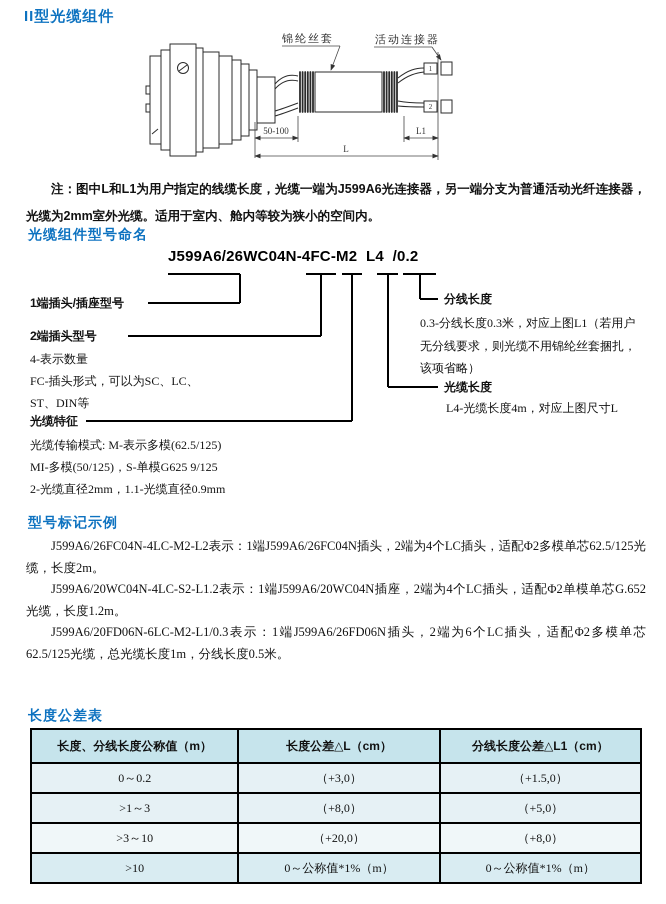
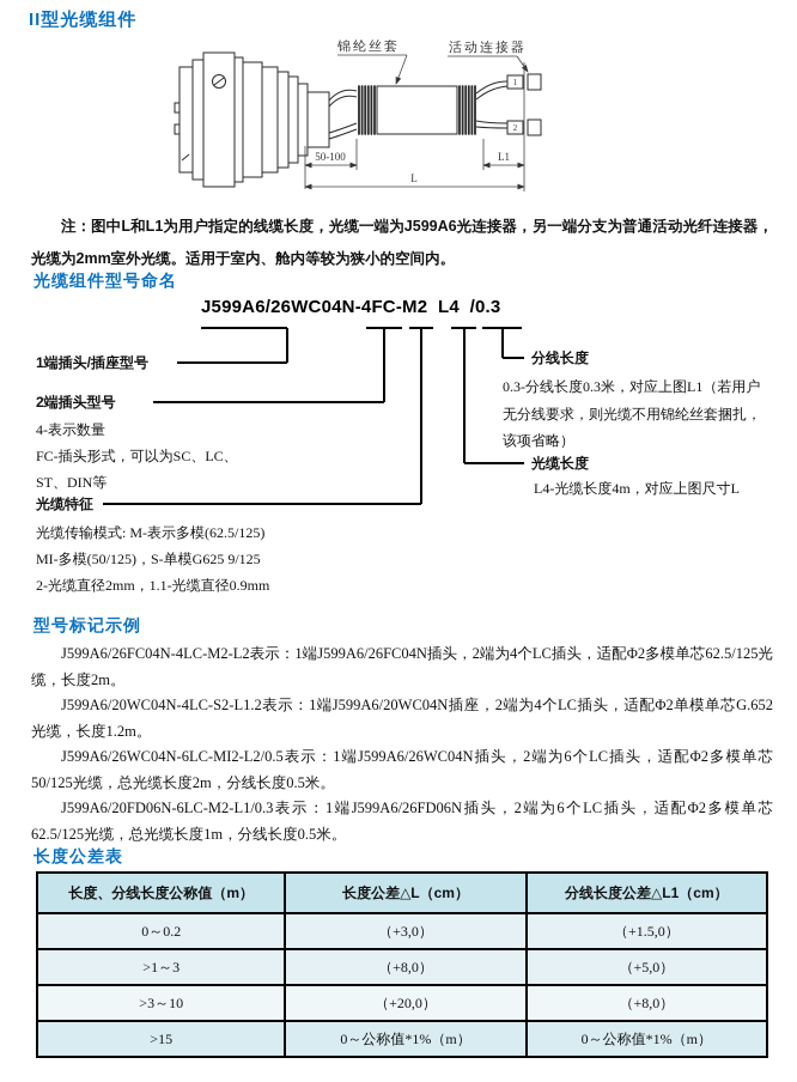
  II型光缆组件
  1
  2
  锦纶丝套
  活动连接器
  50-100
  L1
  L
  注：图中L和L1为用户指定的线缆长度，光缆一端为J599A6光连接器，另一端分支为普通活动光纤连接器，光缆为2mm室外光缆。适用于室内、舱内等较为狭小的空间内。
  光缆组件型号命名
- J599A6/26WC04N-4FC-M2 L4 /0.2
+ J599A6/26WC04N-4FC-M2 L4 /0.3
  1端插头/插座型号
  2端插头型号
  4-表示数量
  FC-插头形式，可以为SC、LC、
  ST、DIN等
  光缆特征
  光缆传输模式: M-表示多模(62.5/125)
  MI-多模(50/125)，S-单模G625 9/125
  2-光缆直径2mm，1.1-光缆直径0.9mm
  分线长度
  0.3-分线长度0.3米，对应上图L1（若用户无分线要求，则光缆不用锦纶丝套捆扎，该项省略）
  光缆长度
  L4-光缆长度4m，对应上图尺寸L
  型号标记示例
  J599A6/26FC04N-4LC-M2-L2表示：1端J599A6/26FC04N插头，2端为4个LC插头，适配Φ2多模单芯62.5/125光缆，长度2m。
  J599A6/20WC04N-4LC-S2-L1.2表示：1端J599A6/20WC04N插座，2端为4个LC插头，适配Φ2单模单芯G.652光缆，长度1.2m。
+ J599A6/26WC04N-6LC-MI2-L2/0.5表示：1端J599A6/26WC04N插头，2端为6个LC插头，适配Φ2多模单芯50/125光缆，总光缆长度2m，分线长度0.5米。
  J599A6/20FD06N-6LC-M2-L1/0.3表示：1端J599A6/26FD06N插头，2端为6个LC插头，适配Φ2多模单芯62.5/125光缆，总光缆长度1m，分线长度0.5米。
  长度公差表
  长度、分线长度公称值（m）	长度公差△L（cm）	分线长度公差△L1（cm）
  0～0.2	（+3,0）	（+1.5,0）
  >1～3	（+8,0）	（+5,0）
  >3～10	（+20,0）	（+8,0）
- >10	0～公称值*1%（m）	0～公称值*1%（m）
+ >15	0～公称值*1%（m）	0～公称值*1%（m）
